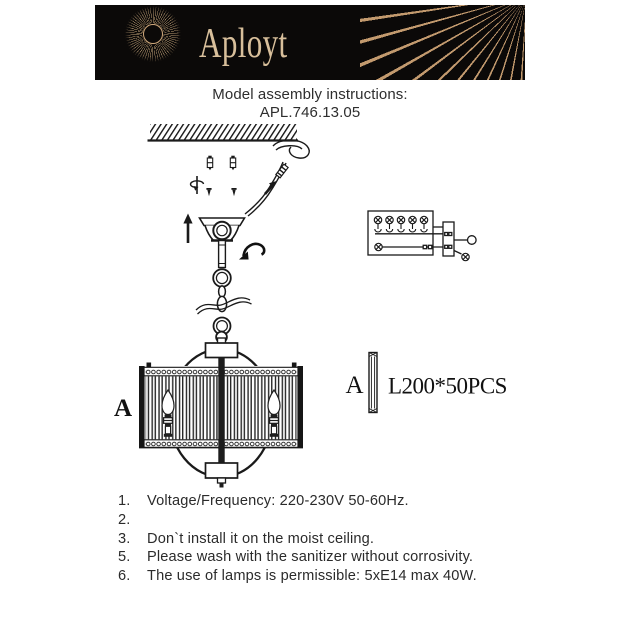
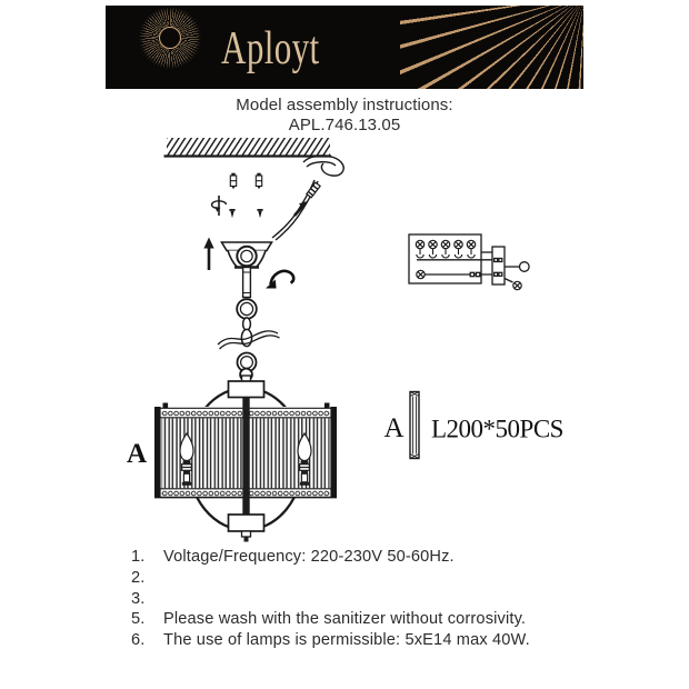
  Aployt
  Model assembly instructions:
  APL.746.13.05
  A
  A
  L200*50PCS
  1.
  Voltage/Frequency: 220-230V 50-60Hz.
  2.
  3.
- Don`t install it on the moist ceiling.
  5.
  Please wash with the sanitizer without corrosivity.
  6.
  The use of lamps is permissible: 5xE14 max 40W.
